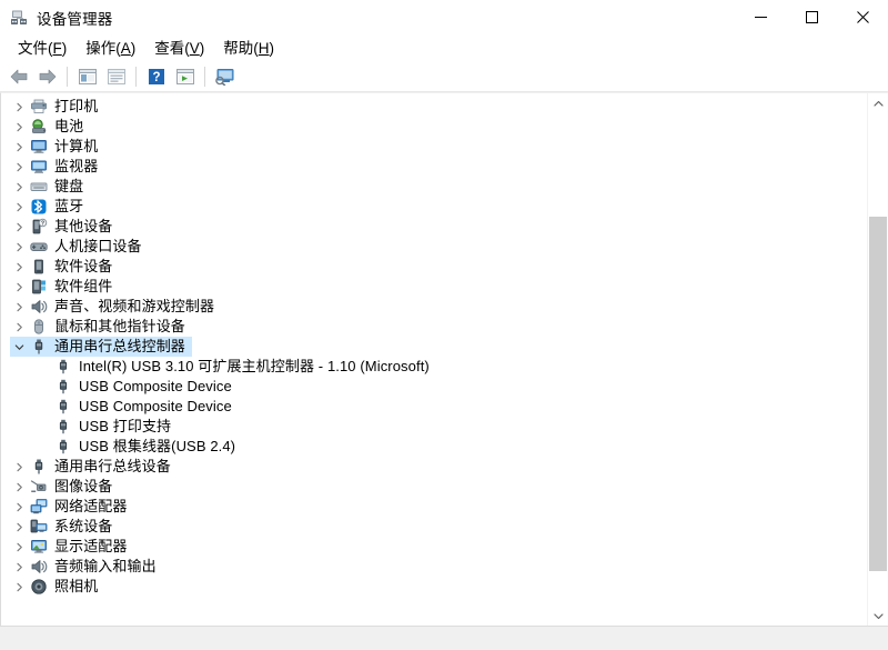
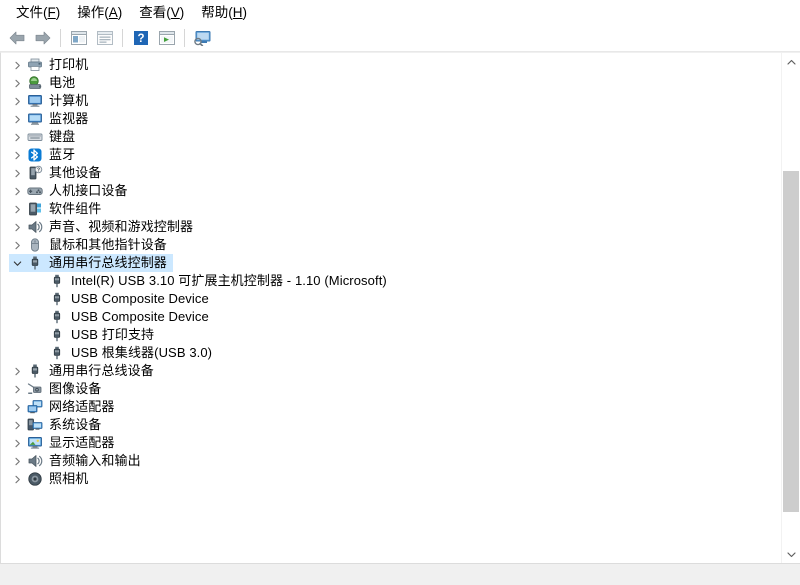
- 设备管理器
  文件(F)
  操作(A)
  查看(V)
  帮助(H)
  ?
  打印机
  电池
  计算机
  监视器
  键盘
  蓝牙
  其他设备
  人机接口设备
- 软件设备
  软件组件
  声音、视频和游戏控制器
  鼠标和其他指针设备
  通用串行总线控制器
  Intel(R) USB 3.10 可扩展主机控制器 - 1.10 (Microsoft)
  USB Composite Device
  USB Composite Device
  USB 打印支持
- USB 根集线器(USB 2.4)
+ USB 根集线器(USB 3.0)
  通用串行总线设备
  图像设备
  网络适配器
  系统设备
  显示适配器
  音频输入和输出
  照相机
